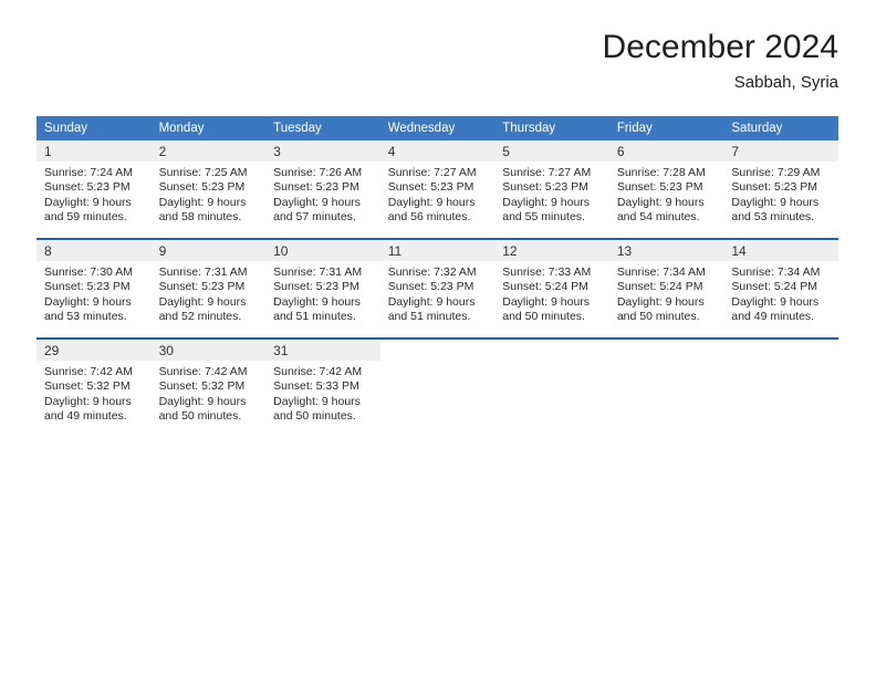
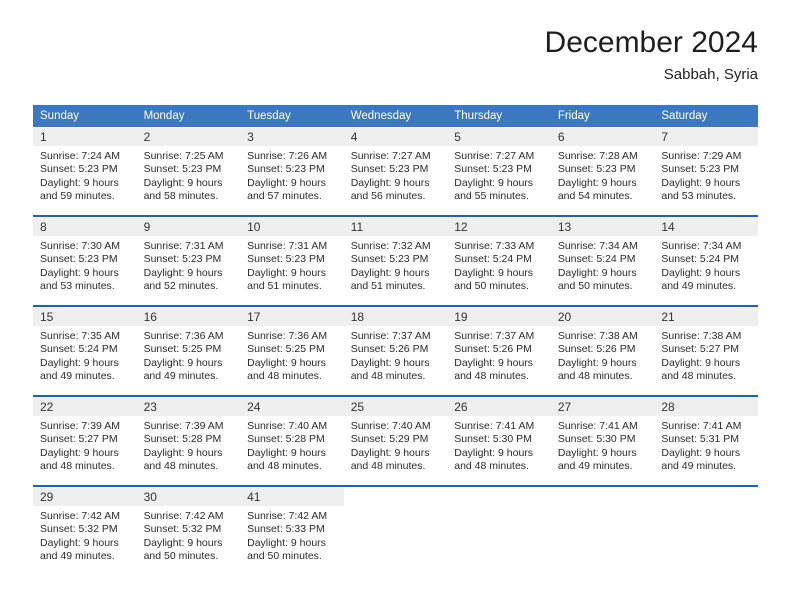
  December 2024
  Sabbah, Syria
  Sunday	Monday	Tuesday	Wednesday	Thursday	Friday	Saturday
  1Sunrise: 7:24 AMSunset: 5:23 PMDaylight: 9 hoursand 59 minutes.	2Sunrise: 7:25 AMSunset: 5:23 PMDaylight: 9 hoursand 58 minutes.	3Sunrise: 7:26 AMSunset: 5:23 PMDaylight: 9 hoursand 57 minutes.	4Sunrise: 7:27 AMSunset: 5:23 PMDaylight: 9 hoursand 56 minutes.	5Sunrise: 7:27 AMSunset: 5:23 PMDaylight: 9 hoursand 55 minutes.	6Sunrise: 7:28 AMSunset: 5:23 PMDaylight: 9 hoursand 54 minutes.	7Sunrise: 7:29 AMSunset: 5:23 PMDaylight: 9 hoursand 53 minutes.
  8Sunrise: 7:30 AMSunset: 5:23 PMDaylight: 9 hoursand 53 minutes.	9Sunrise: 7:31 AMSunset: 5:23 PMDaylight: 9 hoursand 52 minutes.	10Sunrise: 7:31 AMSunset: 5:23 PMDaylight: 9 hoursand 51 minutes.	11Sunrise: 7:32 AMSunset: 5:23 PMDaylight: 9 hoursand 51 minutes.	12Sunrise: 7:33 AMSunset: 5:24 PMDaylight: 9 hoursand 50 minutes.	13Sunrise: 7:34 AMSunset: 5:24 PMDaylight: 9 hoursand 50 minutes.	14Sunrise: 7:34 AMSunset: 5:24 PMDaylight: 9 hoursand 49 minutes.
+ 15Sunrise: 7:35 AMSunset: 5:24 PMDaylight: 9 hoursand 49 minutes.	16Sunrise: 7:36 AMSunset: 5:25 PMDaylight: 9 hoursand 49 minutes.	17Sunrise: 7:36 AMSunset: 5:25 PMDaylight: 9 hoursand 48 minutes.	18Sunrise: 7:37 AMSunset: 5:26 PMDaylight: 9 hoursand 48 minutes.	19Sunrise: 7:37 AMSunset: 5:26 PMDaylight: 9 hoursand 48 minutes.	20Sunrise: 7:38 AMSunset: 5:26 PMDaylight: 9 hoursand 48 minutes.	21Sunrise: 7:38 AMSunset: 5:27 PMDaylight: 9 hoursand 48 minutes.
+ 22Sunrise: 7:39 AMSunset: 5:27 PMDaylight: 9 hoursand 48 minutes.	23Sunrise: 7:39 AMSunset: 5:28 PMDaylight: 9 hoursand 48 minutes.	24Sunrise: 7:40 AMSunset: 5:28 PMDaylight: 9 hoursand 48 minutes.	25Sunrise: 7:40 AMSunset: 5:29 PMDaylight: 9 hoursand 48 minutes.	26Sunrise: 7:41 AMSunset: 5:30 PMDaylight: 9 hoursand 48 minutes.	27Sunrise: 7:41 AMSunset: 5:30 PMDaylight: 9 hoursand 49 minutes.	28Sunrise: 7:41 AMSunset: 5:31 PMDaylight: 9 hoursand 49 minutes.
- 29Sunrise: 7:42 AMSunset: 5:32 PMDaylight: 9 hoursand 49 minutes.	30Sunrise: 7:42 AMSunset: 5:32 PMDaylight: 9 hoursand 50 minutes.	31Sunrise: 7:42 AMSunset: 5:33 PMDaylight: 9 hoursand 50 minutes.
+ 29Sunrise: 7:42 AMSunset: 5:32 PMDaylight: 9 hoursand 49 minutes.	30Sunrise: 7:42 AMSunset: 5:32 PMDaylight: 9 hoursand 50 minutes.	41Sunrise: 7:42 AMSunset: 5:33 PMDaylight: 9 hoursand 50 minutes.
